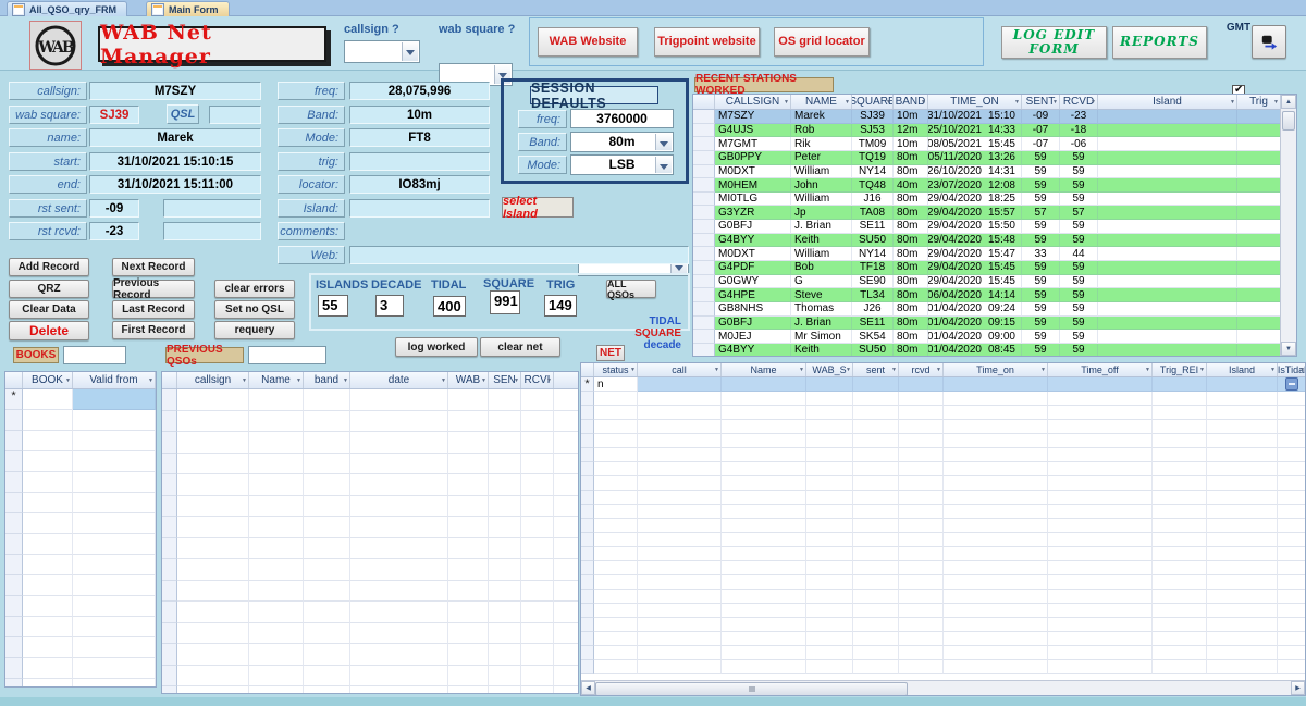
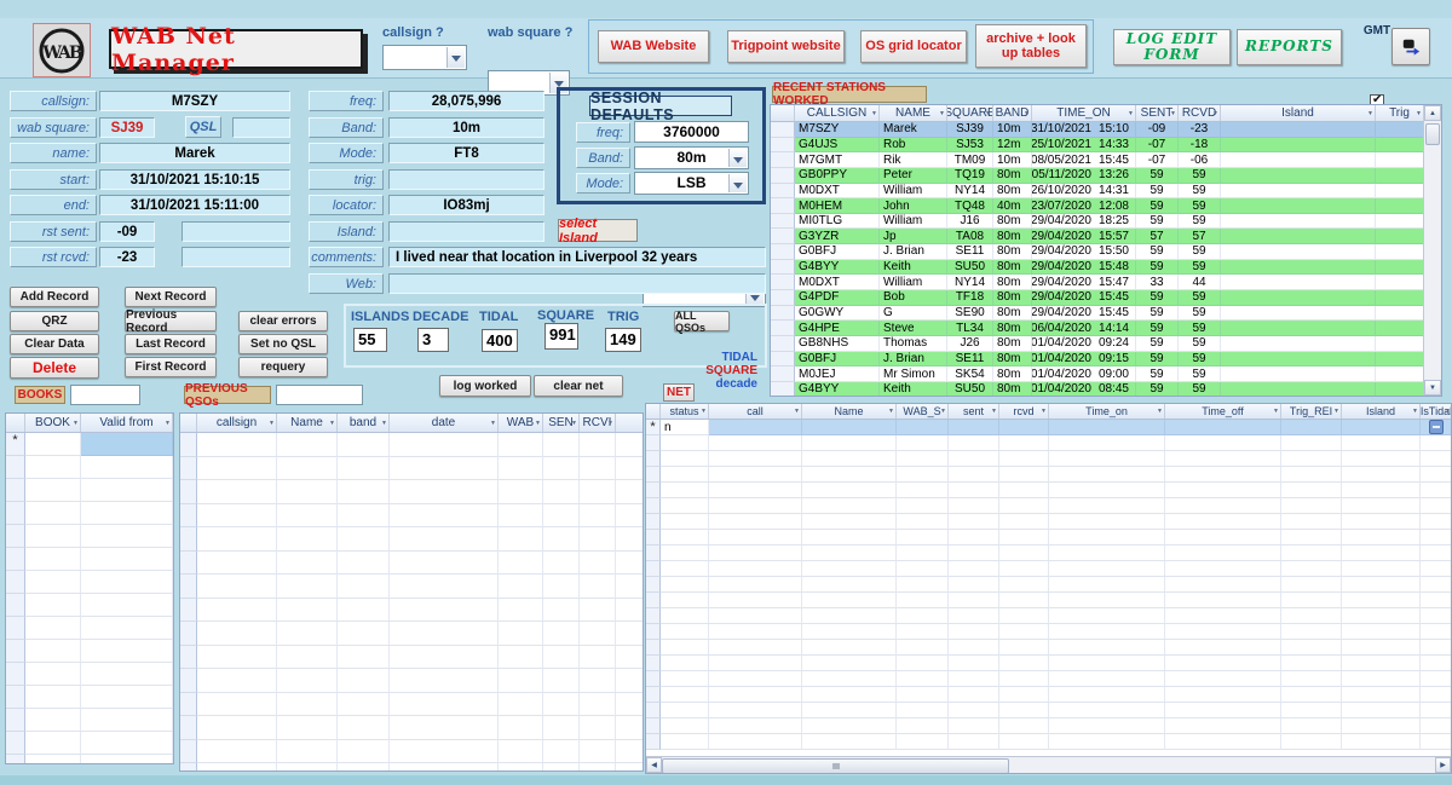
- All_QSO_qry_FRM
- Main Form
  WAB
  WAB Net Manager
  callsign ?
  wab square ?
  WAB Website
  Trigpoint website
  OS grid locator
+ archive + look up tables
  LOG EDIT FORM
  REPORTS
  GMT
  callsign:
  M7SZY
  wab square:
  SJ39
  QSL
  name:
  Marek
  start:
  31/10/2021 15:10:15
  end:
  31/10/2021 15:11:00
  rst sent:
  -09
  rst rcvd:
  -23
  freq:
  28,075,996
  Band:
  10m
  Mode:
  FT8
  trig:
  locator:
  IO83mj
  Island:
  select Island
  comments:
+ I lived near that location in Liverpool 32 years
  Web:
  SESSION DEFAULTS
  freq:
  3760000
  Band:
  80m
  Mode:
  LSB
  Add Record
  QRZ
  Clear Data
  Delete
  Next Record
  Previous Record
  Last Record
  First Record
  clear errors
  Set no QSL
  requery
  ISLANDS
  55
  DECADE
  3
  TIDAL
  400
  SQUARE
  991
  TRIG
  149
  ALL QSOs
  TIDAL
  SQUARE
  decade
  log worked
  clear net
  NET
  BOOKS
  PREVIOUS QSOs
  RECENT STATIONS WORKED
  CALLSIGN
  NAME
  SQUARE
  BAND
  TIME_ON
  SENT
  RCVD
  Island
  Trig
  M7SZY
  Marek
  SJ39
  10m
  31/10/2021
  15:10
  -09
  -23
  G4UJS
  Rob
  SJ53
  12m
  25/10/2021
  14:33
  -07
  -18
  M7GMT
  Rik
  TM09
  10m
  08/05/2021
  15:45
  -07
  -06
  GB0PPY
  Peter
  TQ19
  80m
  05/11/2020
  13:26
  59
  59
  M0DXT
  William
  NY14
  80m
  26/10/2020
  14:31
  59
  59
  M0HEM
  John
  TQ48
  40m
  23/07/2020
  12:08
  59
  59
  MI0TLG
  William
  J16
  80m
  29/04/2020
  18:25
  59
  59
  G3YZR
  Jp
  TA08
  80m
  29/04/2020
  15:57
  57
  57
  G0BFJ
  J. Brian
  SE11
  80m
  29/04/2020
  15:50
  59
  59
  G4BYY
  Keith
  SU50
  80m
  29/04/2020
  15:48
  59
  59
  M0DXT
  William
  NY14
  80m
  29/04/2020
  15:47
  33
  44
  G4PDF
  Bob
  TF18
  80m
  29/04/2020
  15:45
  59
  59
  G0GWY
  G
  SE90
  80m
  29/04/2020
  15:45
  59
  59
  G4HPE
  Steve
  TL34
  80m
  06/04/2020
  14:14
  59
  59
  GB8NHS
  Thomas
  J26
  80m
  01/04/2020
  09:24
  59
  59
  G0BFJ
  J. Brian
  SE11
  80m
  01/04/2020
  09:15
  59
  59
  M0JEJ
  Mr Simon
  SK54
  80m
  01/04/2020
  09:00
  59
  59
  G4BYY
  Keith
  SU50
  80m
  01/04/2020
  08:45
  59
  59
  BOOK
  Valid from
  *
  callsign
  Name
  band
  date
  WAB
  SEN
  RCVI
  status
  call
  Name
  WAB_S
  sent
  rcvd
  Time_on
  Time_off
  Trig_REI
  Island
  IsTida
  *
  n
